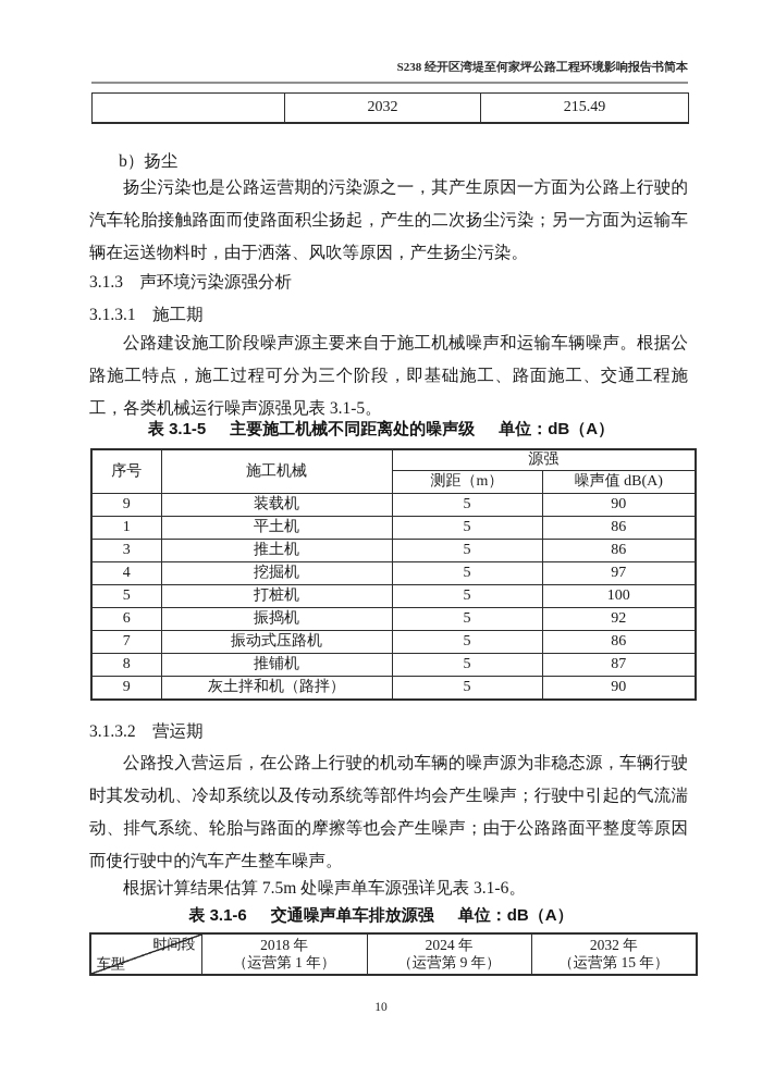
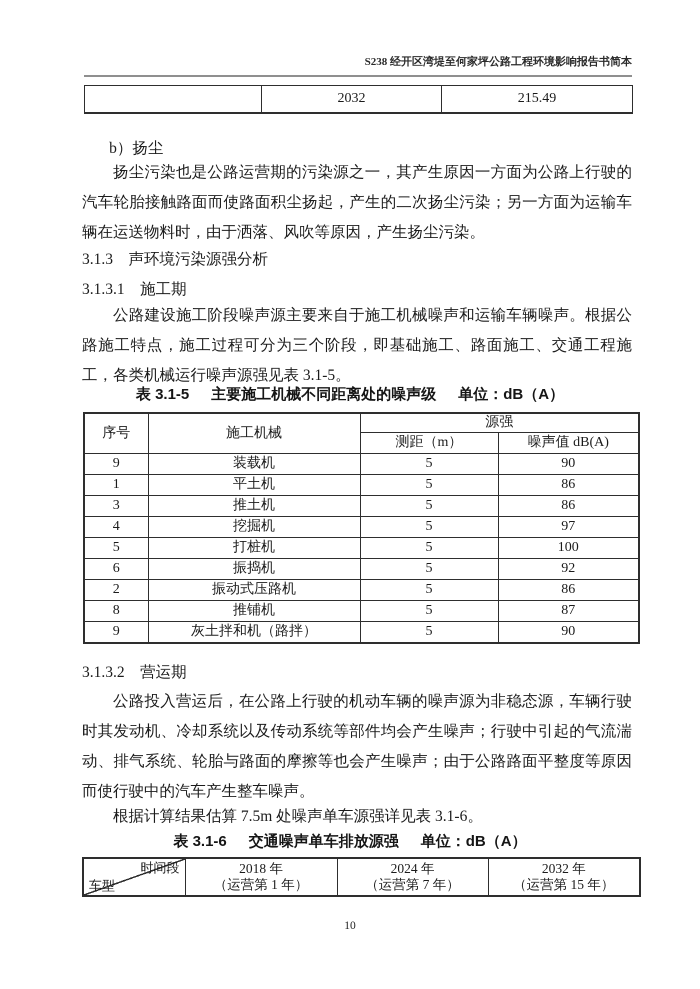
  S238 经开区湾堤至何家坪公路工程环境影响报告书简本
  	2032	215.49
  b）扬尘
  扬尘污染也是公路运营期的污染源之一，其产生原因一方面为公路上行驶的汽车轮胎接触路面而使路面积尘扬起，产生的二次扬尘污染；另一方面为运输车辆在运送物料时，由于洒落、风吹等原因，产生扬尘污染。
  3.1.3 声环境污染源强分析
  3.1.3.1 施工期
  公路建设施工阶段噪声源主要来自于施工机械噪声和运输车辆噪声。根据公路施工特点，施工过程可分为三个阶段，即基础施工、路面施工、交通工程施工，各类机械运行噪声源强见表 3.1-5。
  表 3.1-5 主要施工机械不同距离处的噪声级 单位：dB（A）
  序号	施工机械	源强
  测距（m）	噪声值 dB(A)
  9	装载机	5	90
  1	平土机	5	86
  3	推土机	5	86
  4	挖掘机	5	97
  5	打桩机	5	100
  6	振捣机	5	92
- 7	振动式压路机	5	86
+ 2	振动式压路机	5	86
  8	推铺机	5	87
  9	灰土拌和机（路拌）	5	90
  3.1.3.2 营运期
  公路投入营运后，在公路上行驶的机动车辆的噪声源为非稳态源，车辆行驶时其发动机、冷却系统以及传动系统等部件均会产生噪声；行驶中引起的气流湍动、排气系统、轮胎与路面的摩擦等也会产生噪声；由于公路路面平整度等原因而使行驶中的汽车产生整车噪声。
  根据计算结果估算 7.5m 处噪声单车源强详见表 3.1-6。
  表 3.1-6 交通噪声单车排放源强 单位：dB（A）
- 时间段 车型	2018 年 （运营第 1 年）	2024 年 （运营第 9 年）	2032 年 （运营第 15 年）
+ 时间段 车型	2018 年 （运营第 1 年）	2024 年 （运营第 7 年）	2032 年 （运营第 15 年）
  10
